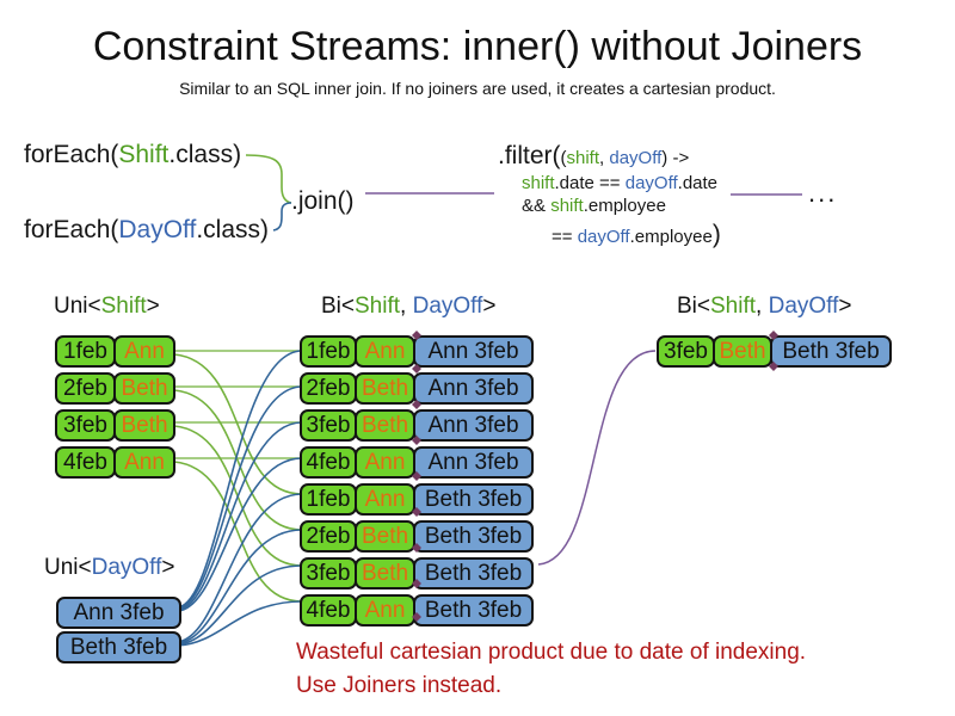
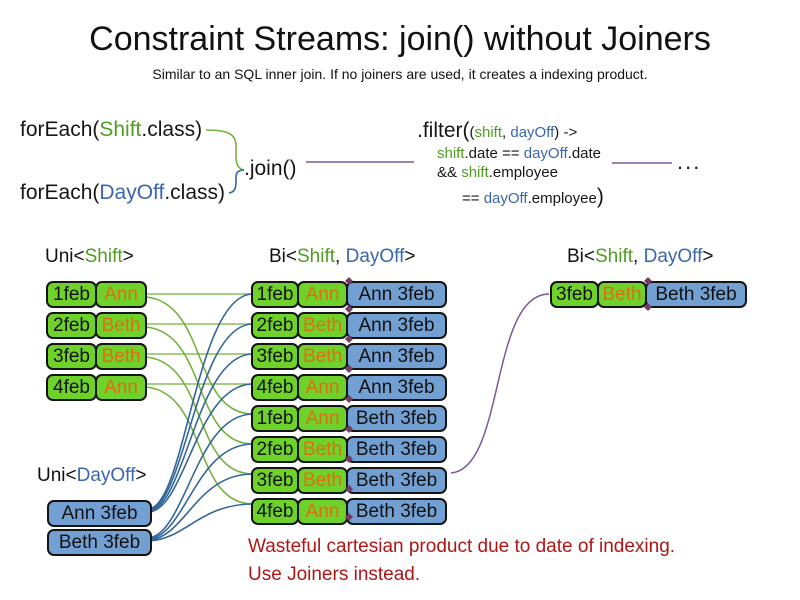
- Constraint Streams: inner() without Joiners
+ Constraint Streams: join() without Joiners
- Similar to an SQL inner join. If no joiners are used, it creates a cartesian product.
+ Similar to an SQL inner join. If no joiners are used, it creates a indexing product.
  forEach(Shift.class)
  forEach(DayOff.class)
  .join()
  .filter((shift, dayOff) ->
  shift.date == dayOff.date
  && shift.employee
  == dayOff.employee)
  ...
  Uni<Shift>
  Bi<Shift, DayOff>
  Bi<Shift, DayOff>
  Uni<DayOff>
  1feb
  Ann
  2feb
  Beth
  3feb
  Beth
  4feb
  Ann
  1feb
  Ann
  Ann 3feb
  2feb
  Beth
  Ann 3feb
  3feb
  Beth
  Ann 3feb
  4feb
  Ann
  Ann 3feb
  1feb
  Ann
  Beth 3feb
  2feb
  Beth
  Beth 3feb
  3feb
  Beth
  Beth 3feb
  4feb
  Ann
  Beth 3feb
  3feb
  Beth
  Beth 3feb
  Ann 3feb
  Beth 3feb
  Wasteful cartesian product due to date of indexing.
  Use Joiners instead.
